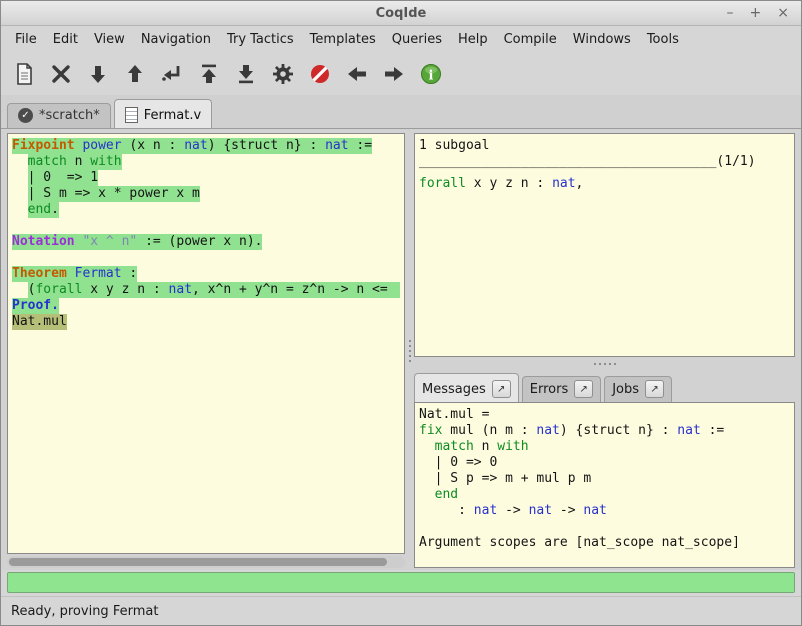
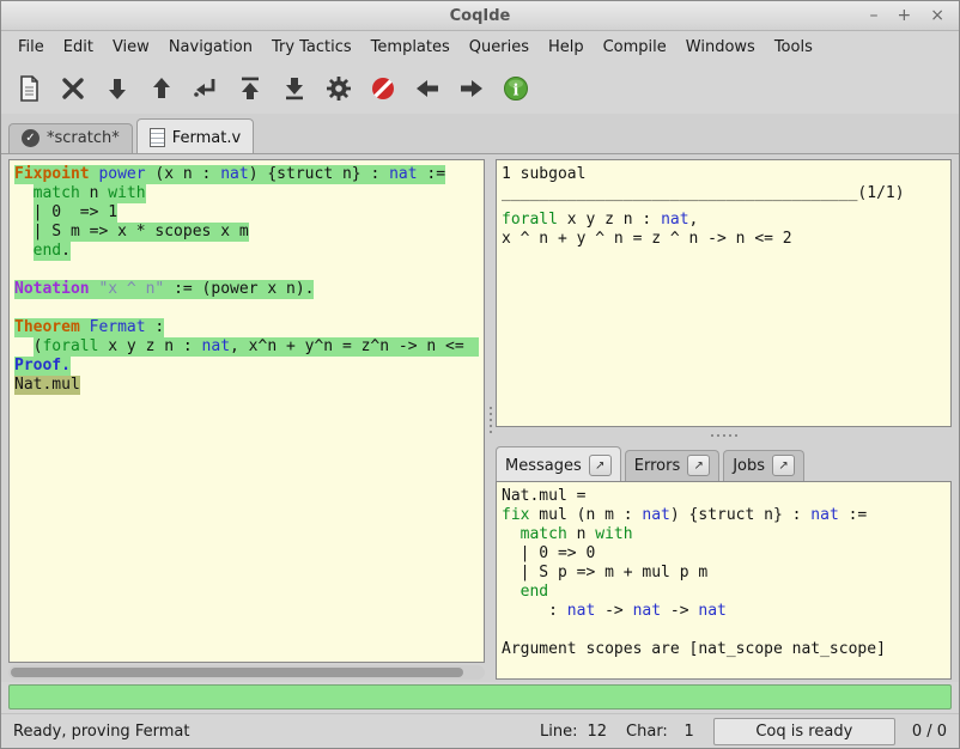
  CoqIde
  –
  +
  ×
  File
  Edit
  View
  Navigation
  Try Tactics
  Templates
  Queries
  Help
  Compile
  Windows
  Tools
  i
  ✓
  *scratch*
  Fermat.v
  Fixpoint power (x n : nat) {struct n} : nat :=
  match n with
  | 0 => 1
- | S m => x * power x m
+ | S m => x * scopes x m
  end.
  Notation "x ^ n" := (power x n).
  Theorem Fermat :
  (forall x y z n : nat, x^n + y^n = z^n -> n <=
  Proof.
  Nat.mul
  1 subgoal
  ______________________________________
  (1/1)
  forall
  x y z n :
  nat
  ,
+ x ^ n + y ^ n = z ^ n -> n <= 2
  Messages
  ↗
  Errors
  ↗
  Jobs
  ↗
  Nat.mul =
  fix
  mul (n m :
  nat
  ) {struct n} :
  nat
  :=
  match
  n
  with
  | 0 => 0
  | S p => m + mul p m
  end
  :
  nat
  ->
  nat
  ->
  nat
  Argument scopes are [nat_scope nat_scope]
  Ready, proving Fermat
+ Line:
+ 12
+ Char:
+ 1
+ Coq is ready
+ 0 / 0
